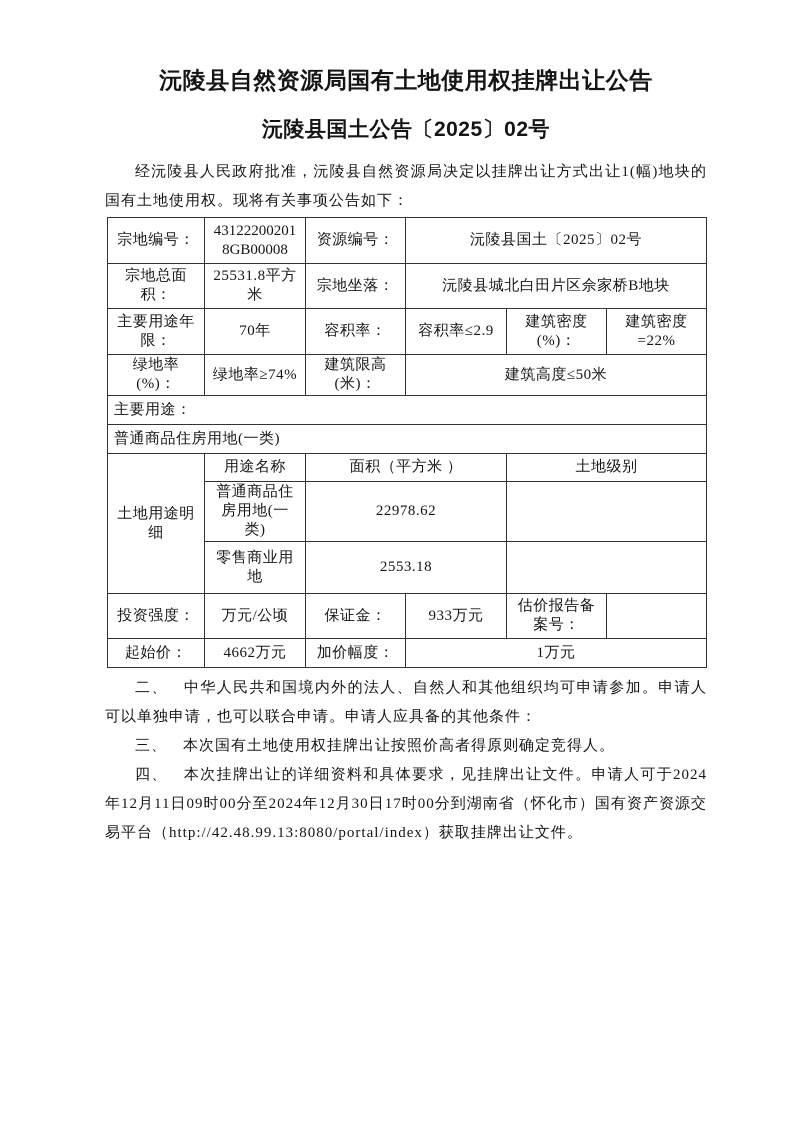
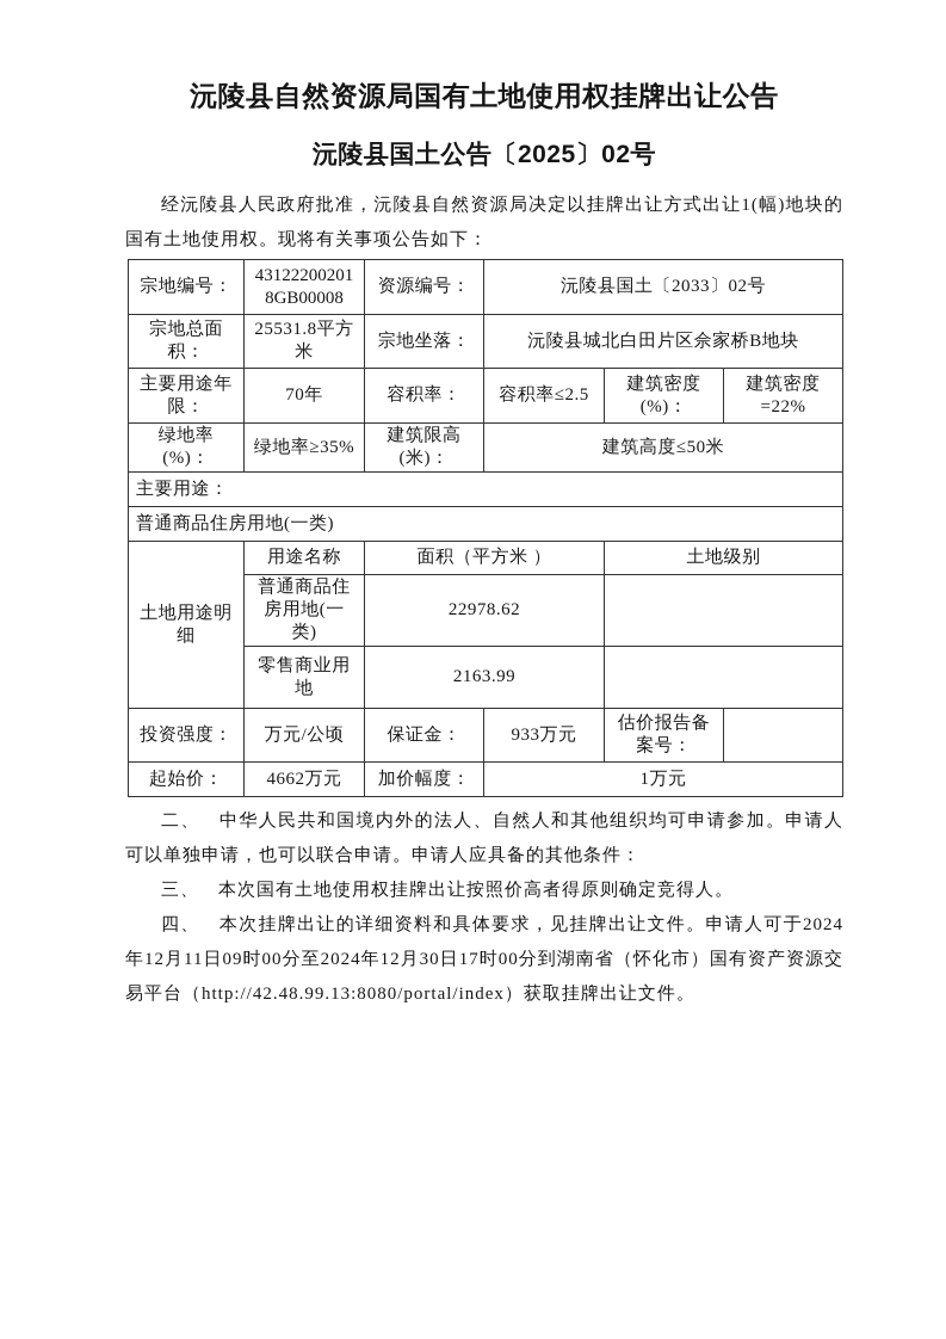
  沅陵县自然资源局国有土地使用权挂牌出让公告
  沅陵县国土公告〔2025〕02号
  经沅陵县人民政府批准，沅陵县自然资源局决定以挂牌出让方式出让1(幅)地块的国有土地使用权。现将有关事项公告如下：
- 宗地编号：	431222002018GB00008	资源编号：	沅陵县国土〔2025〕02号
+ 宗地编号：	431222002018GB00008	资源编号：	沅陵县国土〔2033〕02号
  宗地总面积：	25531.8平方米	宗地坐落：	沅陵县城北白田片区佘家桥B地块
- 主要用途年限：	70年	容积率：	容积率≤2.9	建筑密度(%)：	建筑密度=22%
+ 主要用途年限：	70年	容积率：	容积率≤2.5	建筑密度(%)：	建筑密度=22%
- 绿地率(%)：	绿地率≥74%	建筑限高(米)：	建筑高度≤50米
+ 绿地率(%)：	绿地率≥35%	建筑限高(米)：	建筑高度≤50米
  主要用途：
  普通商品住房用地(一类)
  土地用途明细	用途名称	面积（平方米 ）	土地级别
  普通商品住房用地(一类)	22978.62
- 零售商业用地	2553.18
+ 零售商业用地	2163.99
  投资强度：	万元/公顷	保证金：	933万元	估价报告备案号：
  起始价：	4662万元	加价幅度：	1万元
  二、 中华人民共和国境内外的法人、自然人和其他组织均可申请参加。申请人可以单独申请，也可以联合申请。申请人应具备的其他条件：
  三、 本次国有土地使用权挂牌出让按照价高者得原则确定竞得人。
  四、 本次挂牌出让的详细资料和具体要求，见挂牌出让文件。申请人可于2024年12月11日09时00分至2024年12月30日17时00分到湖南省（怀化市）国有资产资源交易平台（http://42.48.99.13:8080/portal/index）获取挂牌出让文件。
